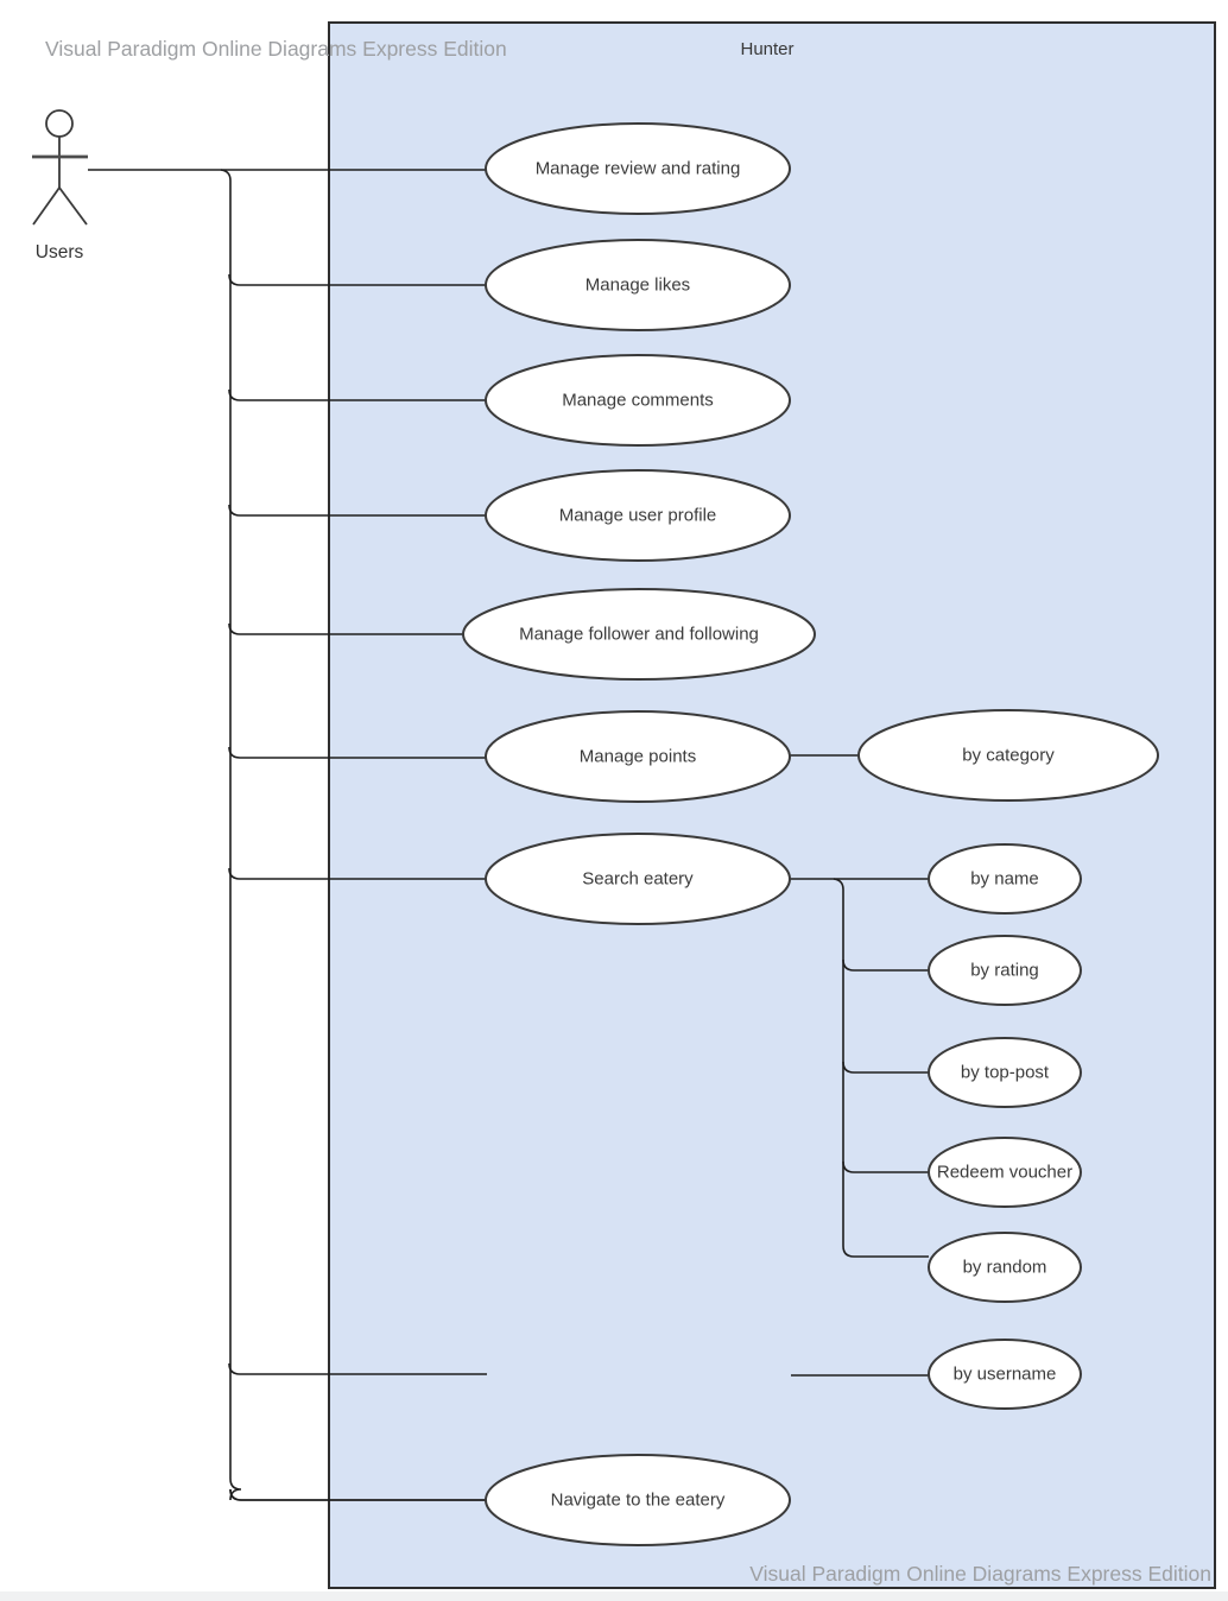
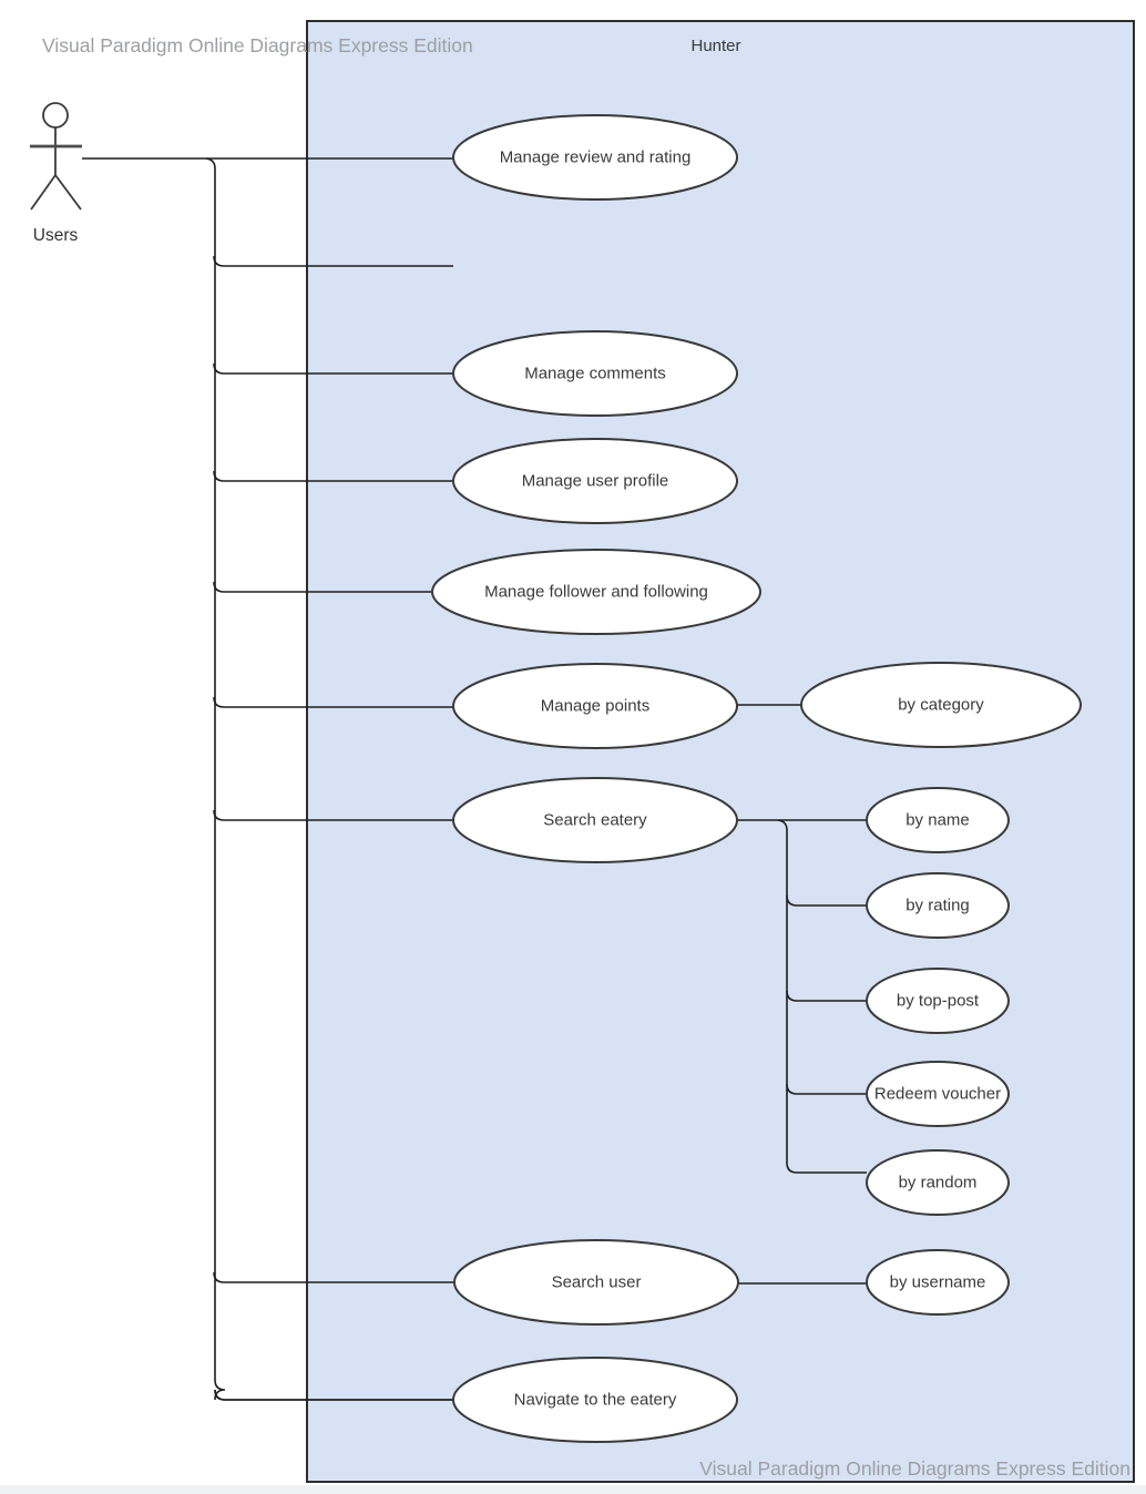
  Hunter
  Visual Paradigm Online Diagrams Express Edition
  Visual Paradigm Online Diagrams Express Edition
  Users
  Manage review and rating
- Manage likes
  Manage comments
  Manage user profile
  Manage follower and following
  Manage points
  Search eatery
+ Search user
  Navigate to the eatery
  by category
  by name
  by rating
  by top-post
  Redeem voucher
  by random
  by username
